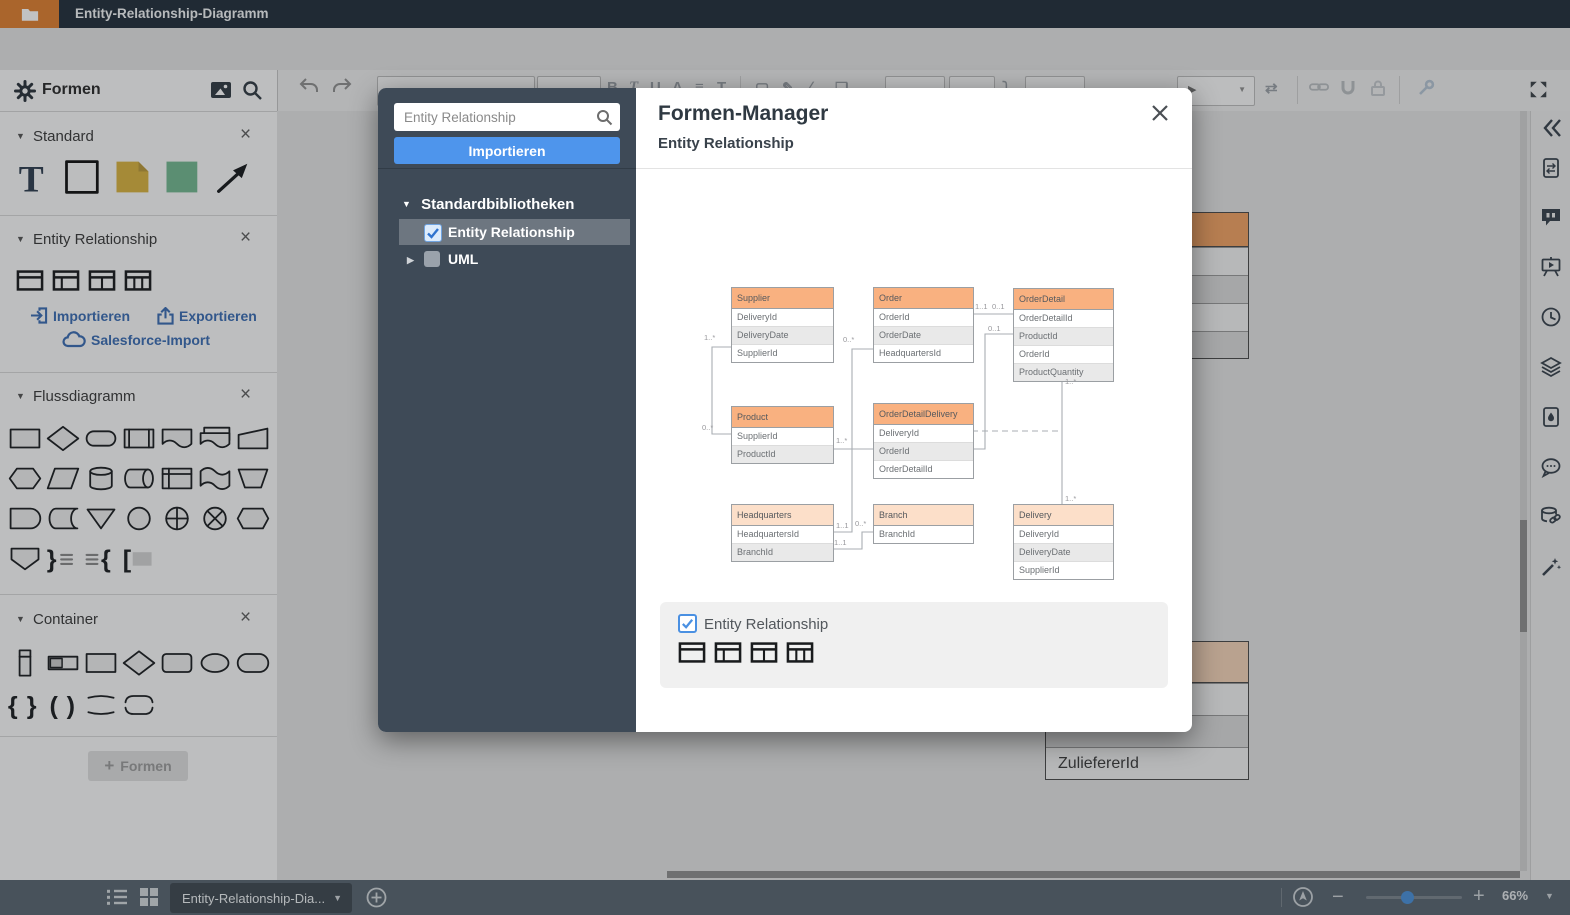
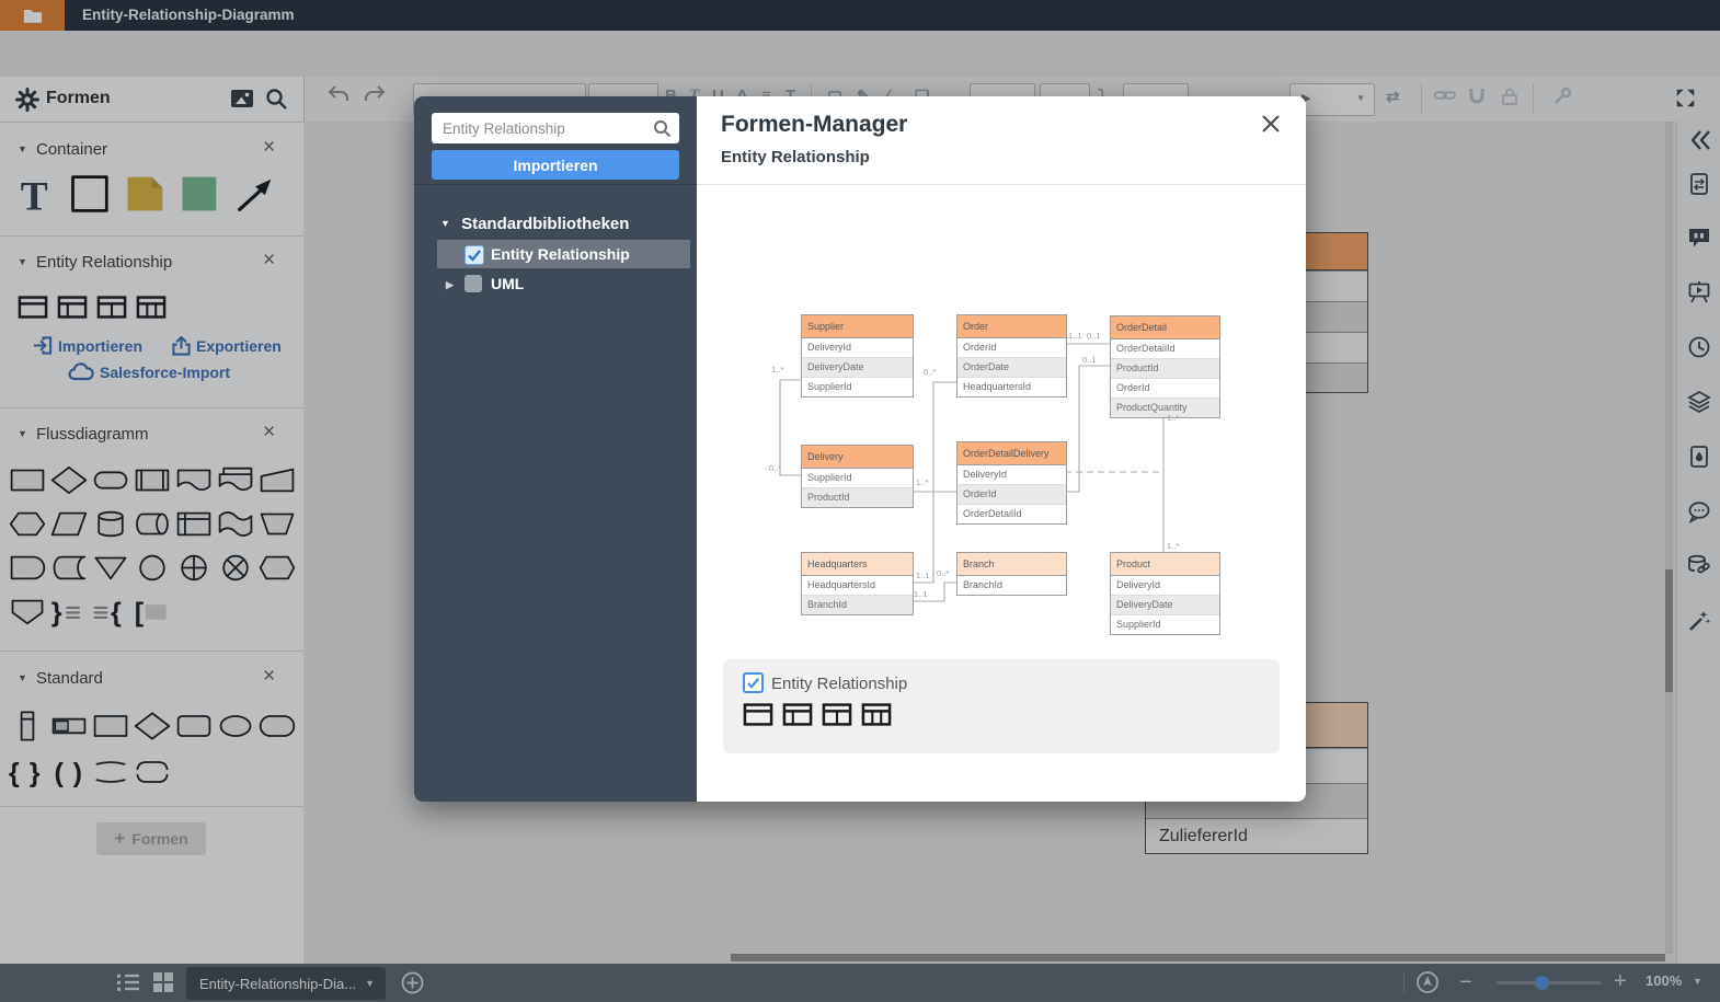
  Entity-Relationship-Diagramm
  T
  ▶
  ▼
  ⇄
  Formen
  ▼
- Standard
+ Container
  ×
  T
  ▼
  Entity Relationship
  ×
  Importieren
  Exportieren
  Salesforce-Import
  ▼
  Flussdiagramm
  ×
  }
  {
  [
  ▼
- Container
+ Standard
  ×
  {
  }
  (
  )
  +
  Formen
  ZuliefererId
  Entity-Relationship-Dia...
  ▼
  −
  +
- 66%
+ 100%
  ▼
  Entity Relationship
  Importieren
  ▼ Standardbibliotheken
  Entity Relationship
  ▶
  UML
  Formen-Manager
  Entity Relationship
  Supplier
  DeliveryId
  DeliveryDate
  SupplierId
  Order
  OrderId
  OrderDate
  HeadquartersId
  OrderDetail
  OrderDetailId
  ProductId
  OrderId
  ProductQuantity
- Product
+ Delivery
  SupplierId
  ProductId
  OrderDetailDelivery
  DeliveryId
  OrderId
  OrderDetailId
  Headquarters
  HeadquartersId
  BranchId
  Branch
  BranchId
- Delivery
+ Product
  DeliveryId
  DeliveryDate
  SupplierId
  1..*
  0..*
  0..*
  1..1
  0..1
  0..1
  1..*
  1..1
  1..1
  0..*
  1..*
  1..*
  Entity Relationship
